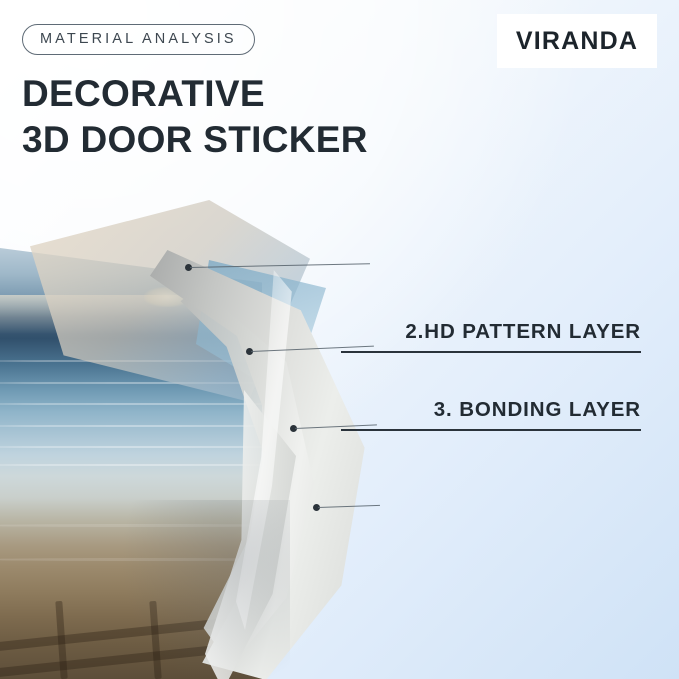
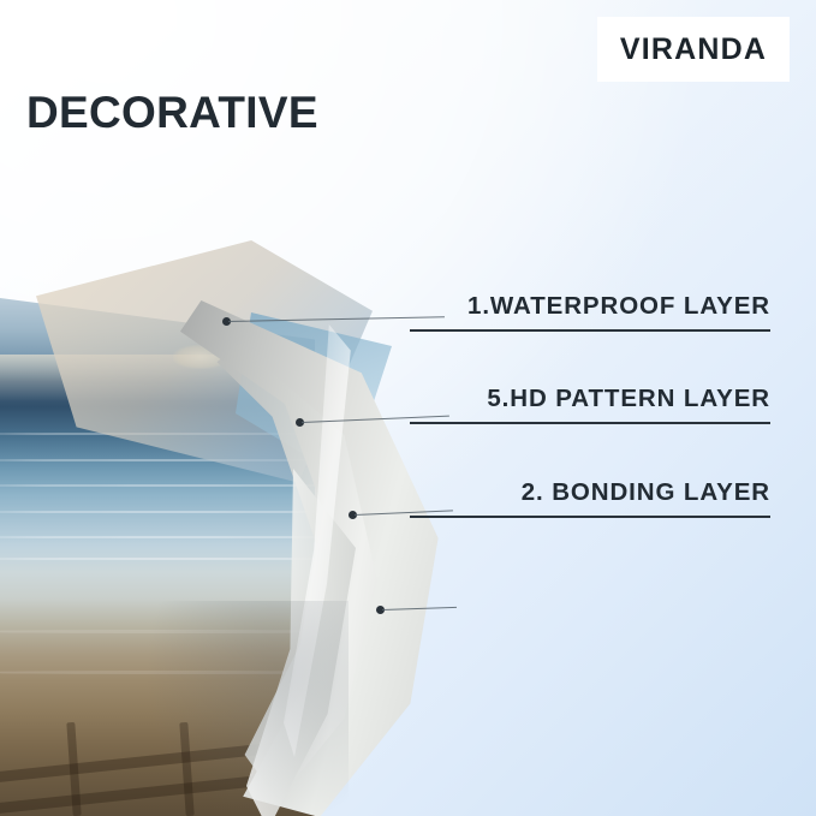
- MATERIAL ANALYSIS
  DECORATIVE
- 3D DOOR STICKER
  VIRANDA
+ 1.WATERPROOF LAYER
- 2.HD PATTERN LAYER
+ 5.HD PATTERN LAYER
- 3. BONDING LAYER
+ 2. BONDING LAYER
